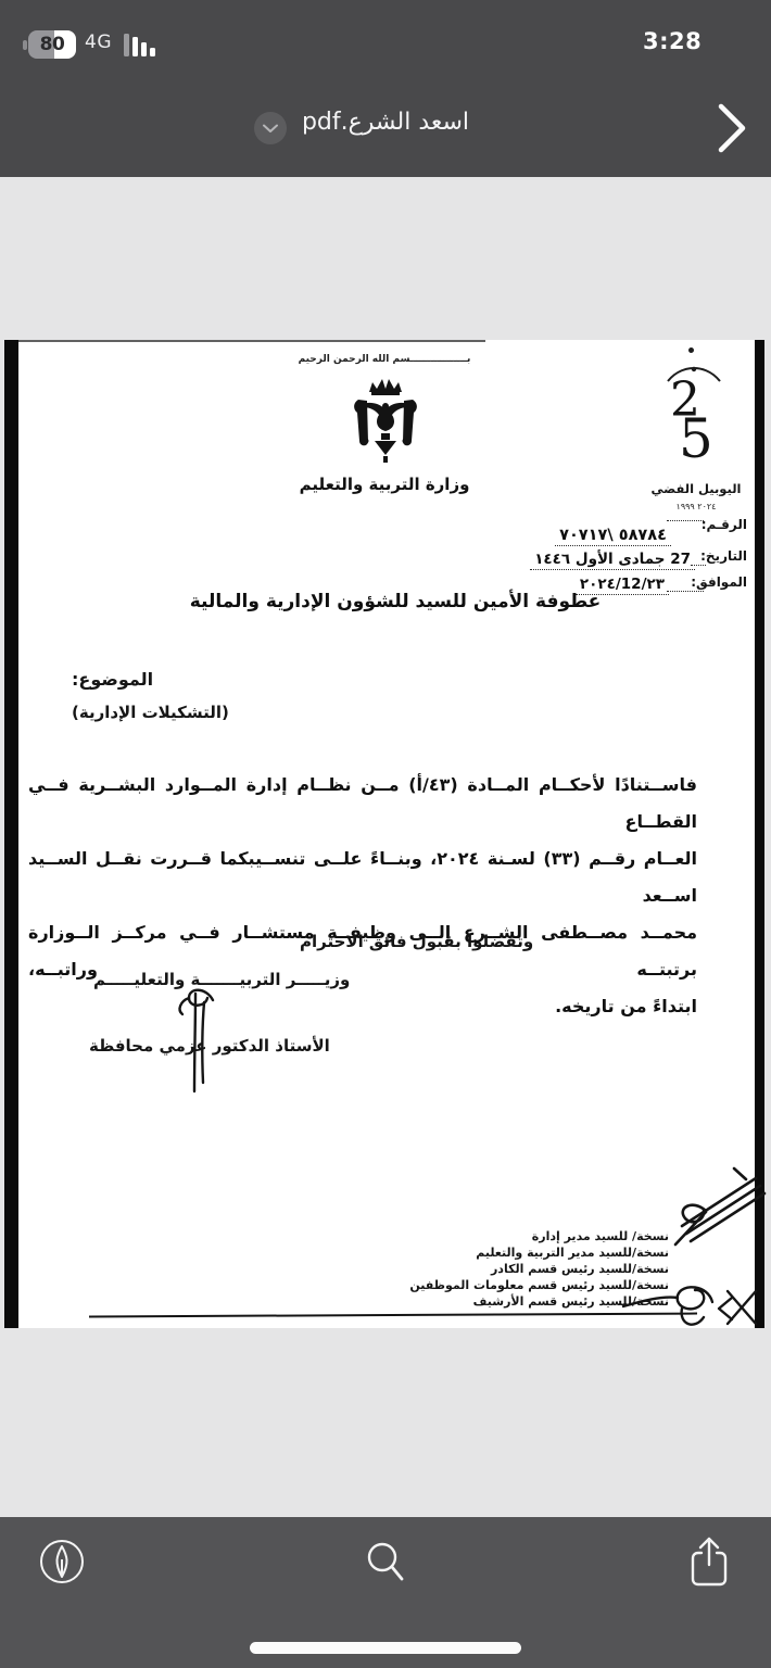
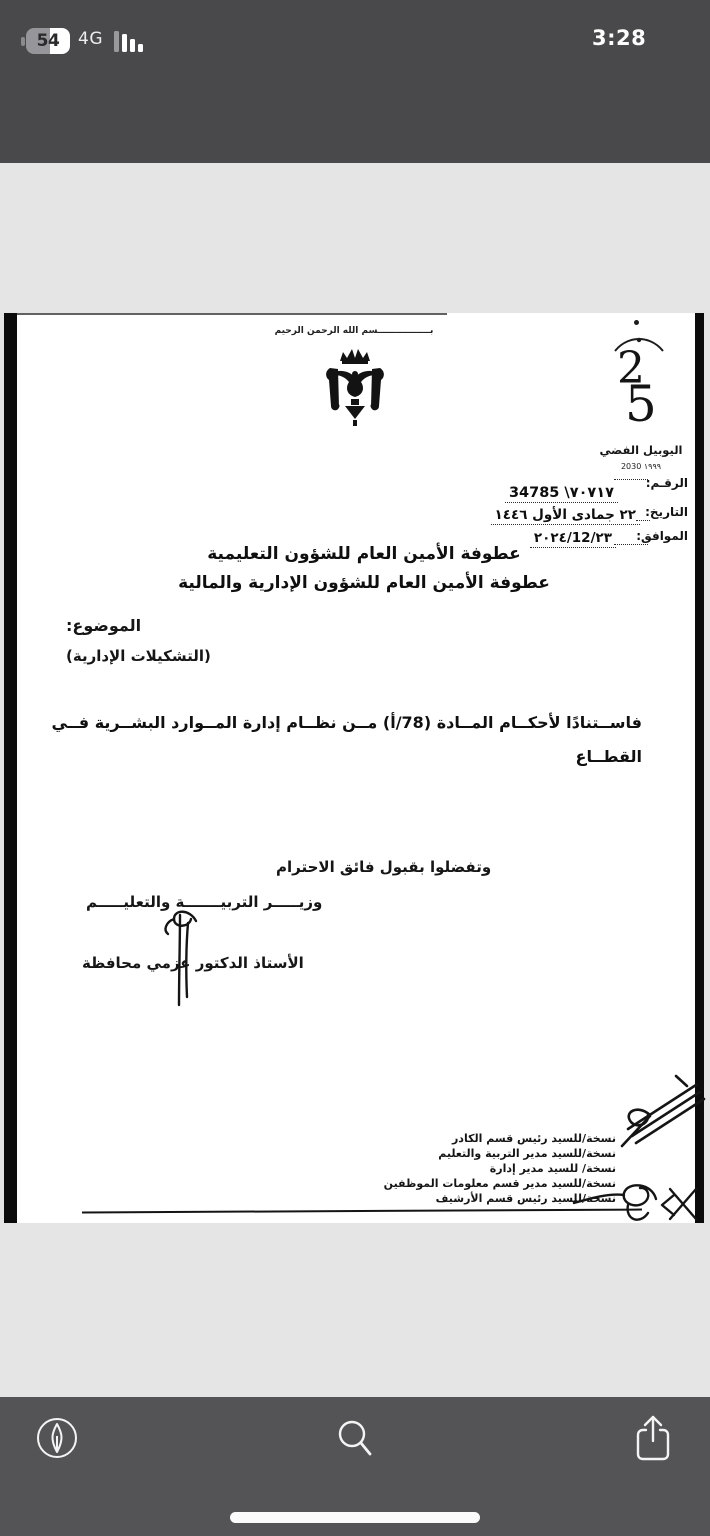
- 80
+ 54
  4G
  3:28
- اسعد الشرع.pdf
  بـــــــــــــــــسم الله الرحمن الرحيم
- وزارة التربية والتعليم
  2
  5
  اليوبيل الفضي
- ٢٠٢٤ ١٩٩٩
+ 2030 ١٩٩٩
  الرقـم:
- ٥٨٧٨٤ \٧٠٧١٧
+ 34785 \٧٠٧١٧
  التاريخ:
- 27 جمادى الأول ١٤٤٦
+ ٢٢ جمادى الأول ١٤٤٦
  الموافق:
  ٢٠٢٤/12/٢٣
+ عطوفة الأمين العام للشؤون التعليمية
- عطوفة الأمين للسيد للشؤون الإدارية والمالية
+ عطوفة الأمين العام للشؤون الإدارية والمالية
  الموضوع:
  (التشكيلات الإدارية)
- فاســتنادًا لأحكــام المــادة (٤٣/أ) مــن نظــام إدارة المــوارد البشــرية فــي القطــاع
+ فاســتنادًا لأحكــام المــادة (78/أ) مــن نظــام إدارة المــوارد البشــرية فــي القطــاع
- العــام رقــم (٣٣) لسـنة ٢٠٢٤، وبنــاءً علــى تنســيبكما قــررت نقــل الســيد اســعد
- محمــد مصــطفى الشــرع إلــى وظيفــة مستشــار فــي مركــز الــوزارة برتبتــه وراتبــه،
- ابتداءً من تاريخه.
  وتفضلوا بقبول فائق الاحترام
  وزيـــــر التربيـــــــة والتعليـــــم
  الأستاذ الدكتور عزمي محافظة
- نسخة/ للسيد مدير إدارة
+ نسخة/للسيد رئيس قسم الكادر
  نسخة/للسيد مدير التربية والتعليم
- نسخة/للسيد رئيس قسم الكادر
+ نسخة/ للسيد مدير إدارة
- نسخة/للسيد رئيس قسم معلومات الموظفين
+ نسخة/للسيد مدير قسم معلومات الموظفين
  نسخ/للسيد رئيس قسم الأرشيف
